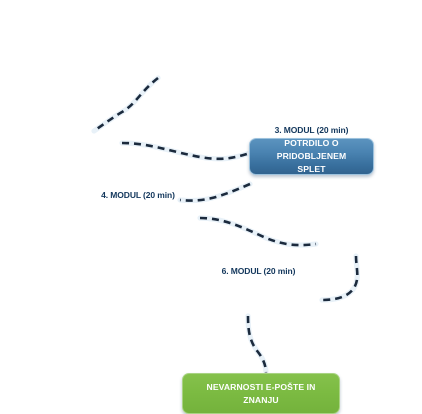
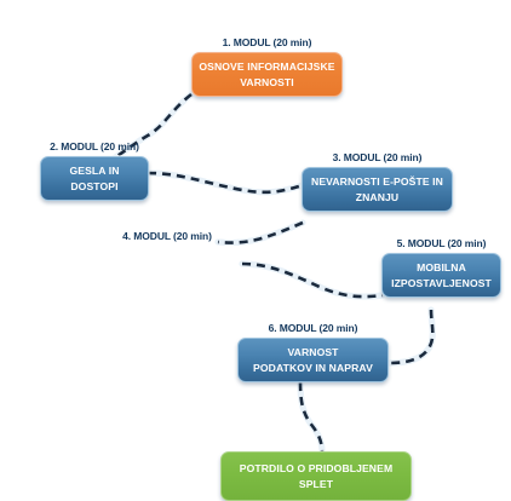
+ 1. MODUL (20 min)
+ OSNOVE INFORMACIJSKE
+ VARNOSTI
+ 2. MODUL (20 min)
+ GESLA IN
+ DOSTOPI
  3. MODUL (20 min)
- POTRDILO O PRIDOBLJENEM
+ NEVARNOSTI E-POŠTE IN
- SPLET
+ ZNANJU
  4. MODUL (20 min)
+ 5. MODUL (20 min)
+ MOBILNA
+ IZPOSTAVLJENOST
  6. MODUL (20 min)
+ VARNOST
+ PODATKOV IN NAPRAV
- NEVARNOSTI E-POŠTE IN
+ POTRDILO O PRIDOBLJENEM
- ZNANJU
+ SPLET
